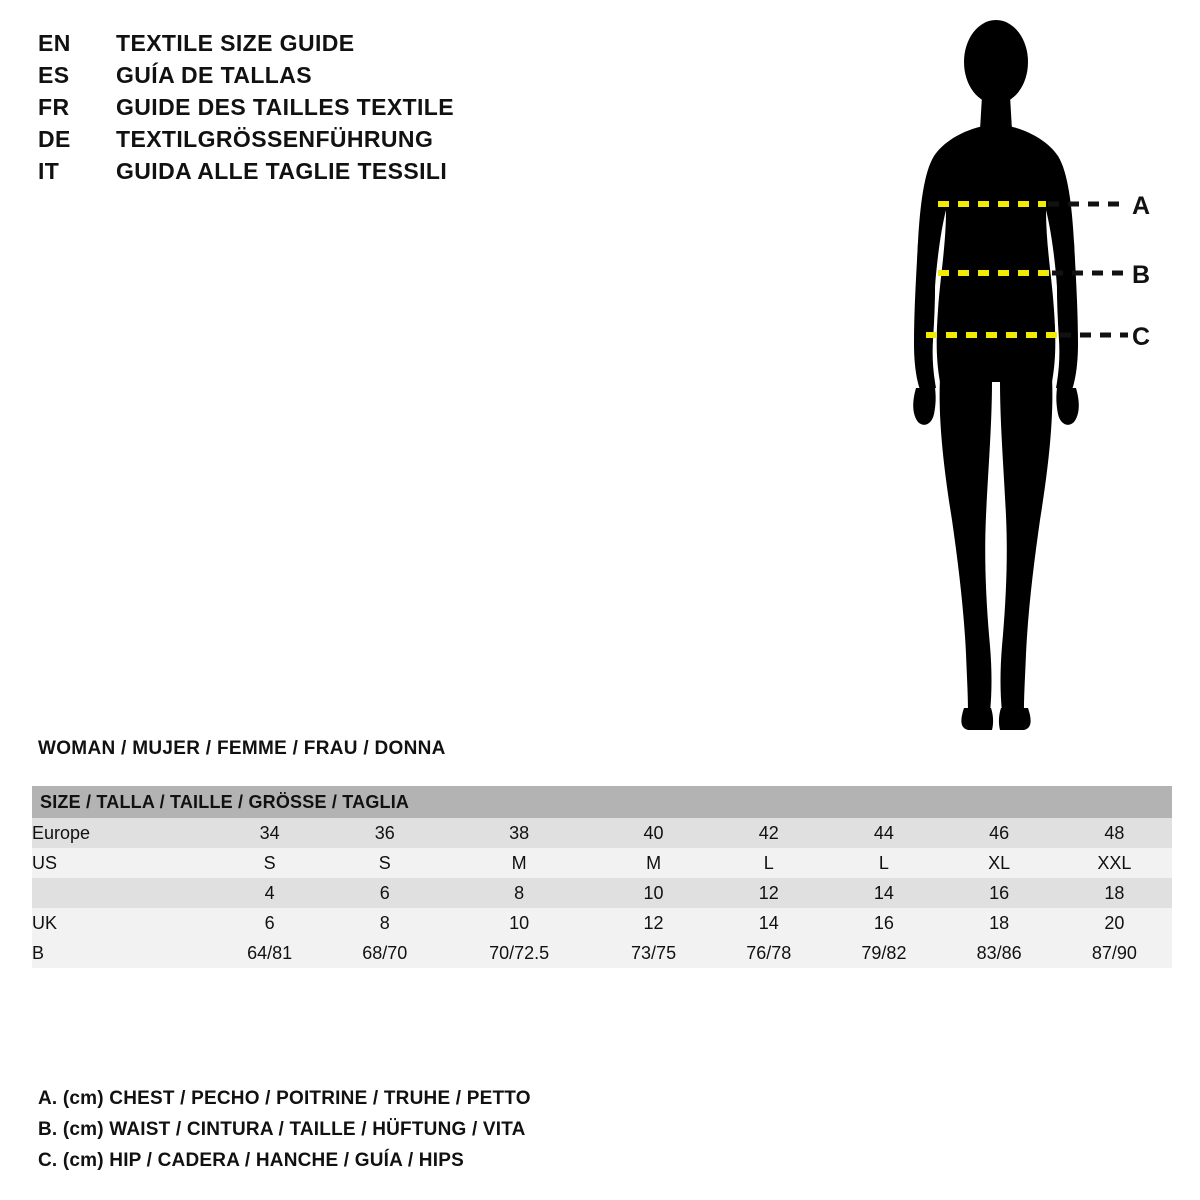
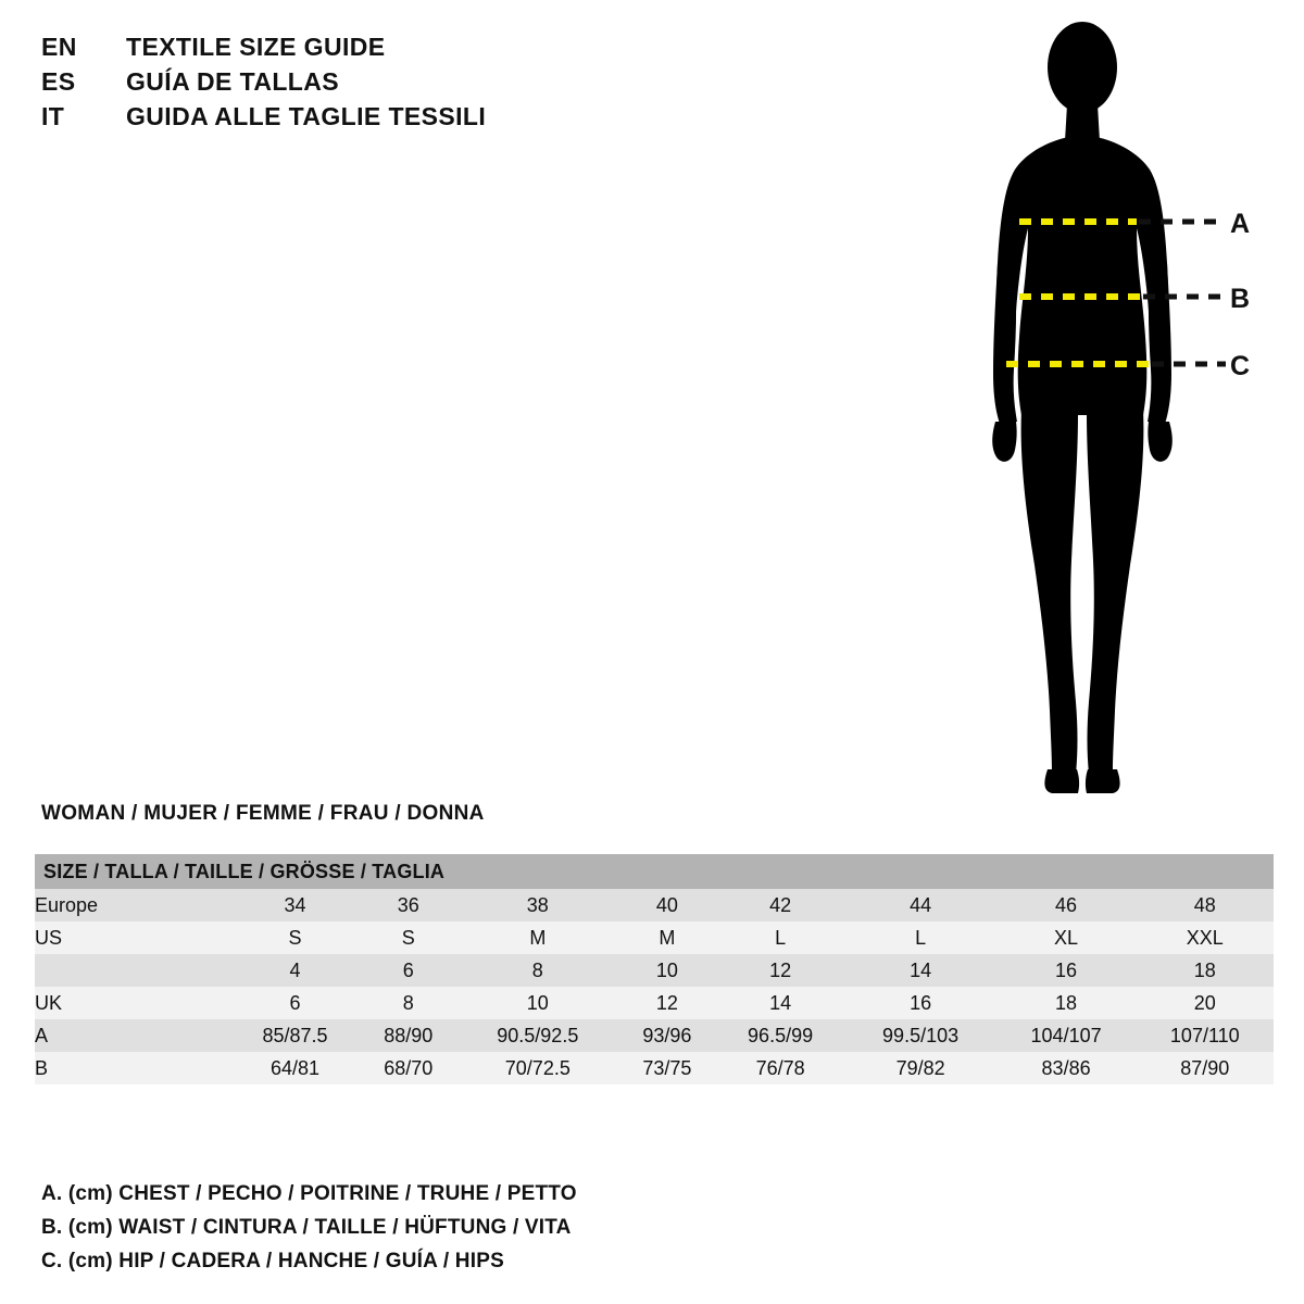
  EN
  TEXTILE SIZE GUIDE
  ES
  GUÍA DE TALLAS
- FR
- GUIDE DES TAILLES TEXTILE
- DE
- TEXTILGRÖSSENFÜHRUNG
  IT
  GUIDA ALLE TAGLIE TESSILI
  A
  B
  C
  WOMAN / MUJER / FEMME / FRAU / DONNA
  SIZE / TALLA / TAILLE / GRÖSSE / TAGLIA
  Europe	34	36	38	40	42	44	46	48
  US	S	S	M	M	L	L	XL	XXL
  	4	6	8	10	12	14	16	18
  UK	6	8	10	12	14	16	18	20
+ A	85/87.5	88/90	90.5/92.5	93/96	96.5/99	99.5/103	104/107	107/110
  B	64/81	68/70	70/72.5	73/75	76/78	79/82	83/86	87/90
  A. (cm) CHEST / PECHO / POITRINE / TRUHE / PETTO
  B. (cm) WAIST / CINTURA / TAILLE / HÜFTUNG / VITA
  C. (cm) HIP / CADERA / HANCHE / GUÍA / HIPS
